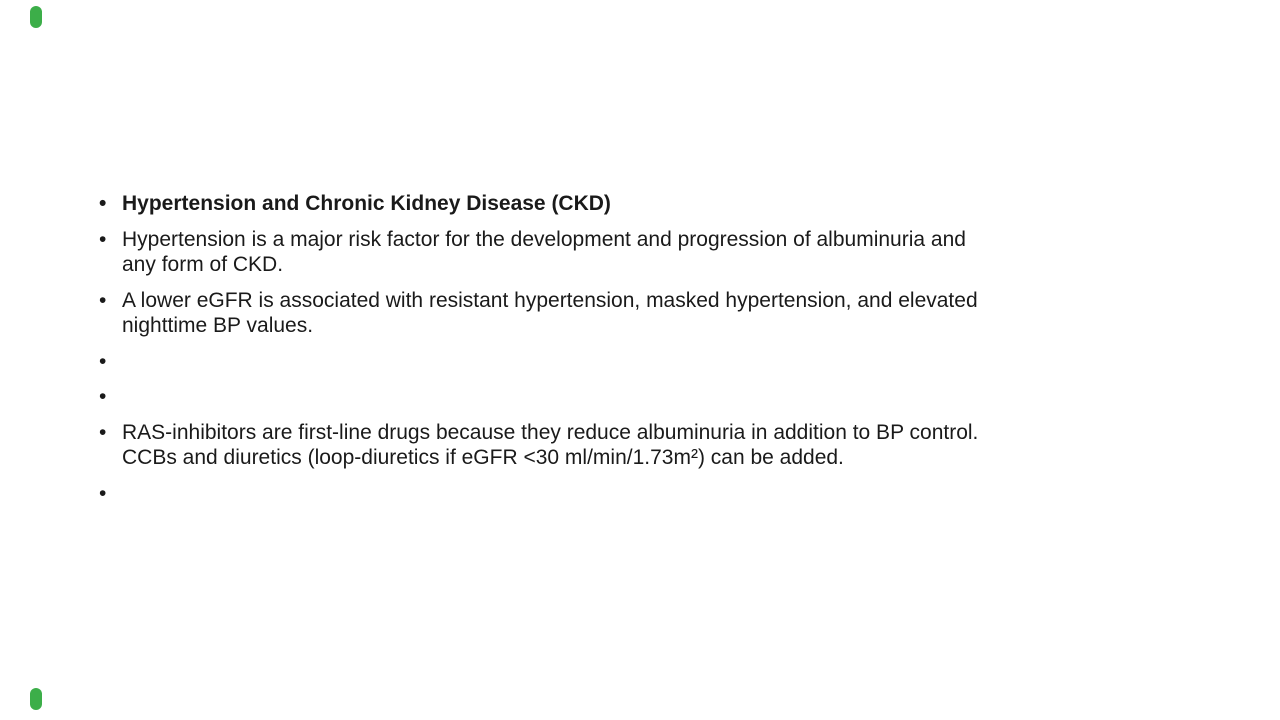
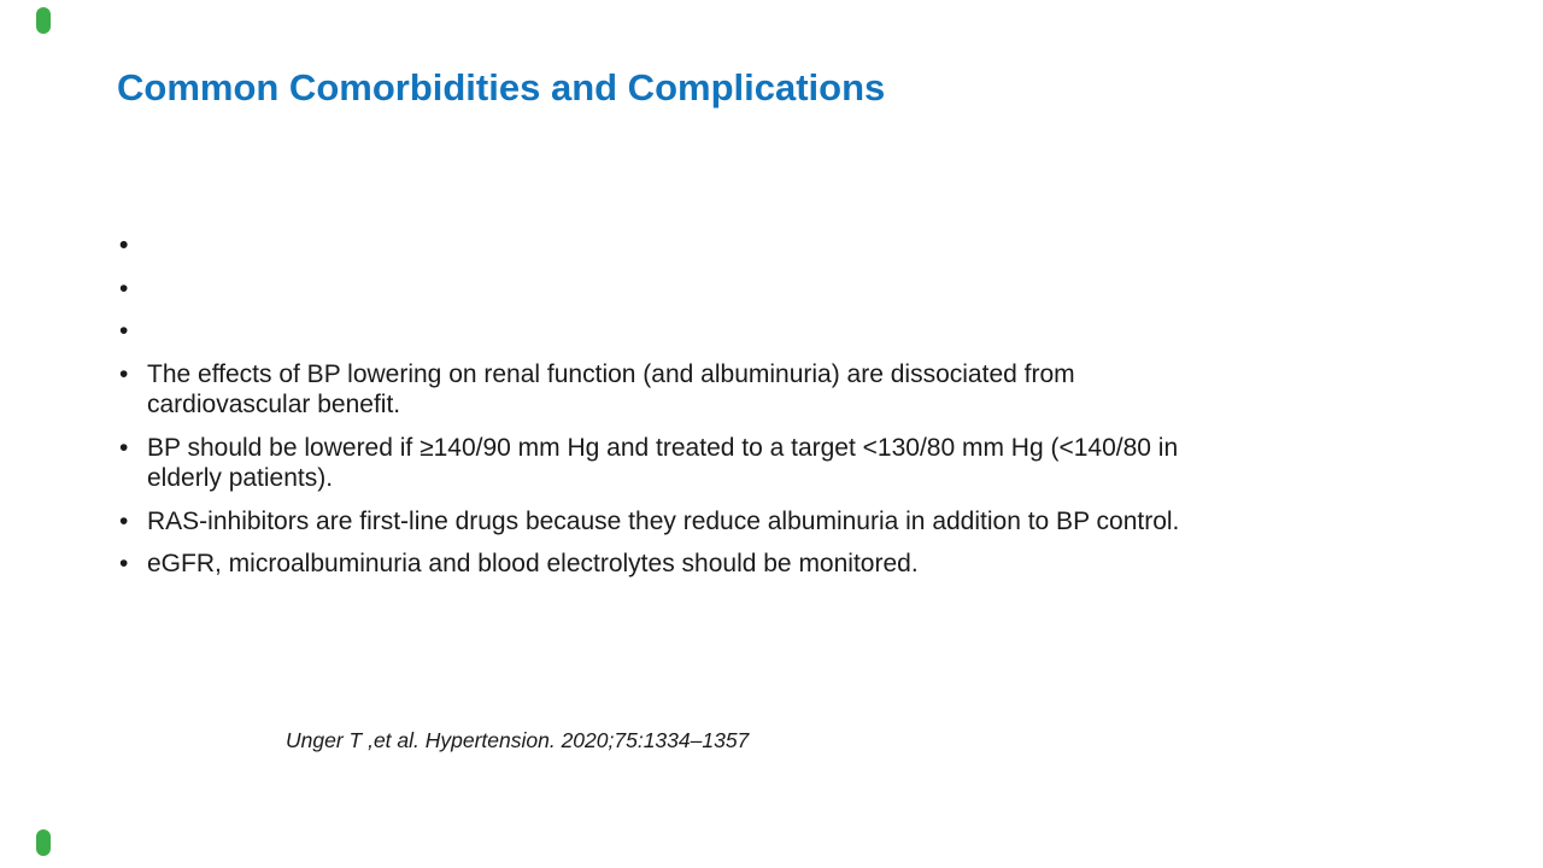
+ Common Comorbidities and Complications
  •
- Hypertension and Chronic Kidney Disease (CKD)
  •
- Hypertension is a major risk factor for the development and progression of albuminuria and
- any form of CKD.
  •
- A lower eGFR is associated with resistant hypertension, masked hypertension, and elevated
- nighttime BP values.
  •
+ The effects of BP lowering on renal function (and albuminuria) are dissociated from
+ cardiovascular benefit.
  •
+ BP should be lowered if ≥140/90 mm Hg and treated to a target <130/80 mm Hg (<140/80 in
+ elderly patients).
  •
  RAS-inhibitors are first-line drugs because they reduce albuminuria in addition to BP control.
- CCBs and diuretics (loop-diuretics if eGFR <30 ml/min/1.73m²) can be added.
  •
+ eGFR, microalbuminuria and blood electrolytes should be monitored.
+ Unger T ,et al. Hypertension. 2020;75:1334–1357
